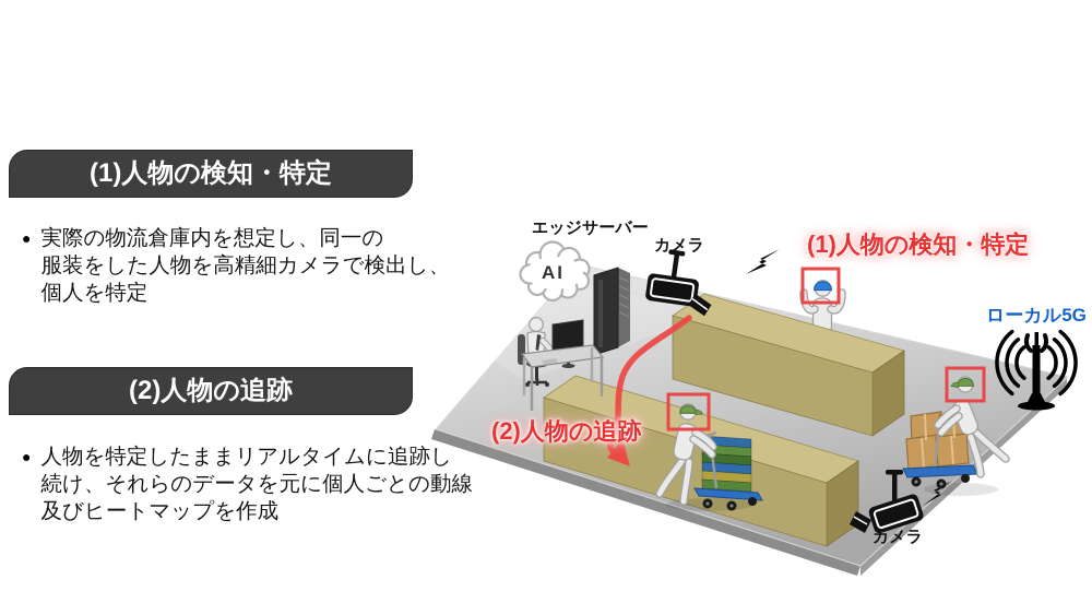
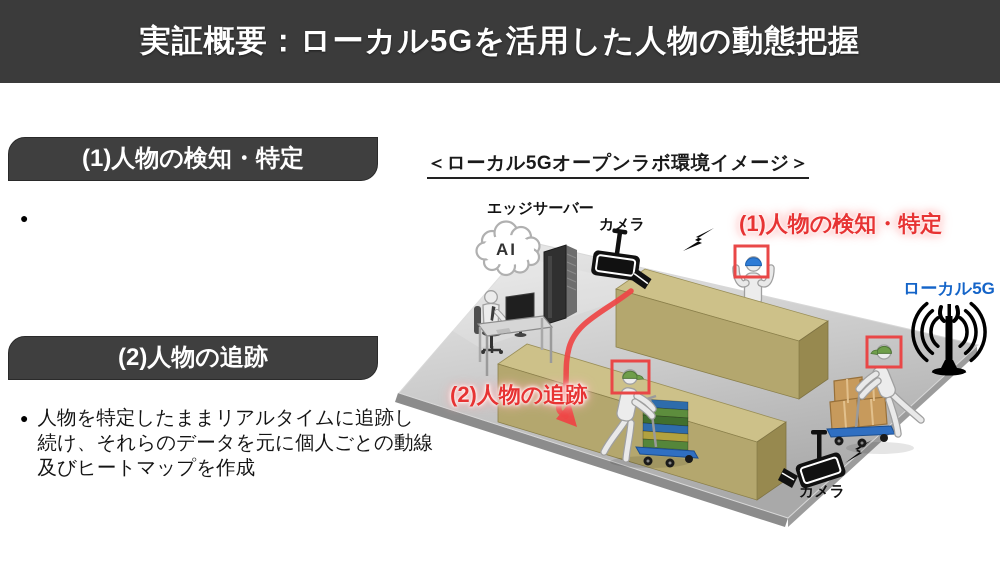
+ 実証概要：ローカル5Gを活用した人物の動態把握
  (1)人物の検知・特定
  ●
- 実際の物流倉庫内を想定し、同一の
- 服装をした人物を高精細カメラで検出し、
- 個人を特定
  (2)人物の追跡
  ●
  人物を特定したままリアルタイムに追跡し
  続け、それらのデータを元に個人ごとの動線
  及びヒートマップを作成
+ ＜ローカル5Gオープンラボ環境イメージ＞
  エッジサーバー
  AI
  カメラ
  カメラ
  ローカル5G
  (1)人物の検知・特定
  (2)人物の追跡
